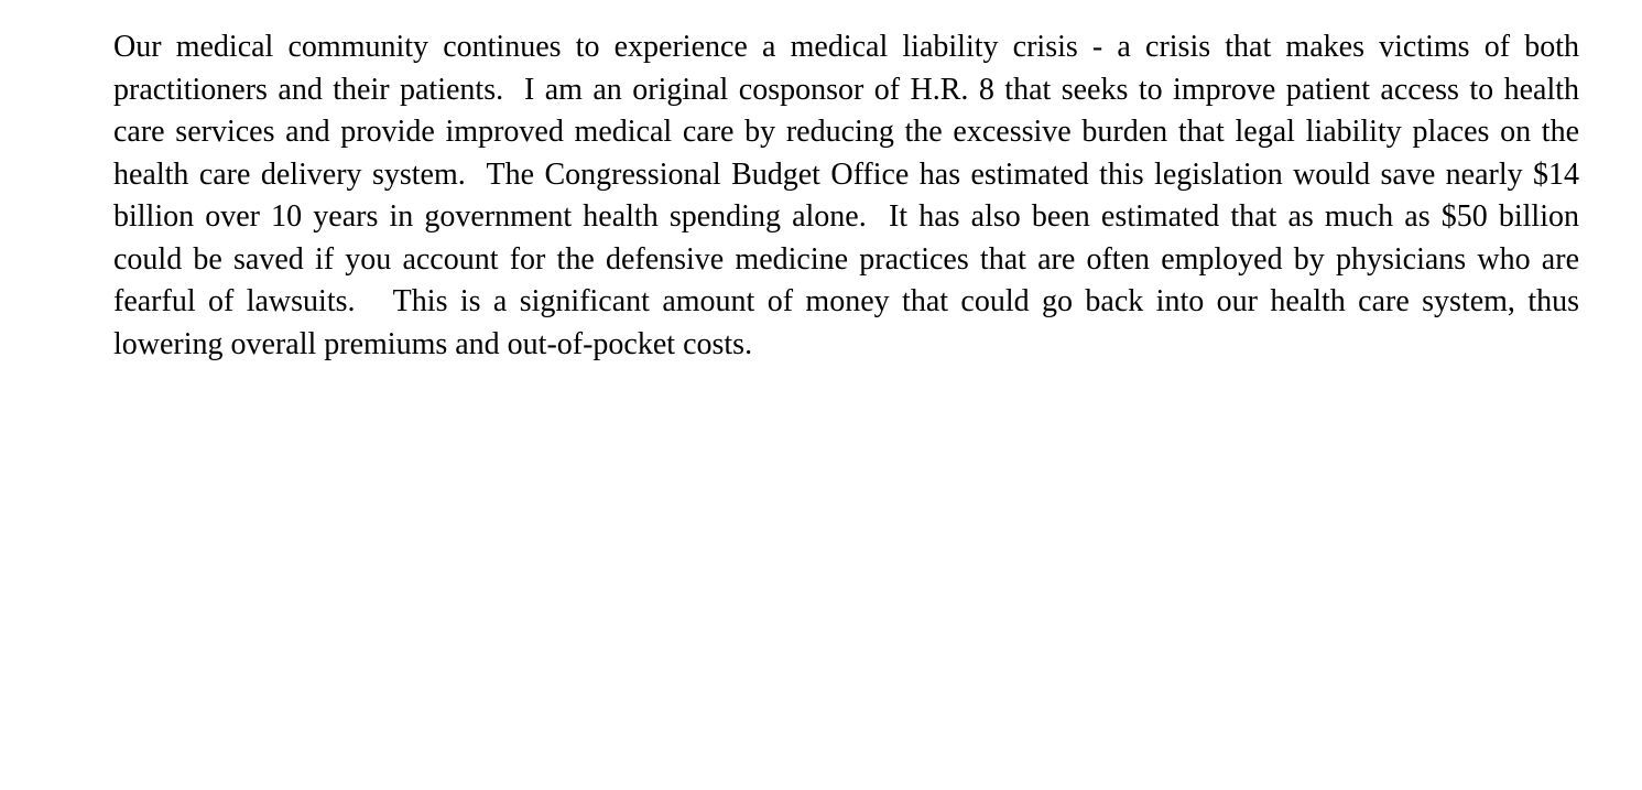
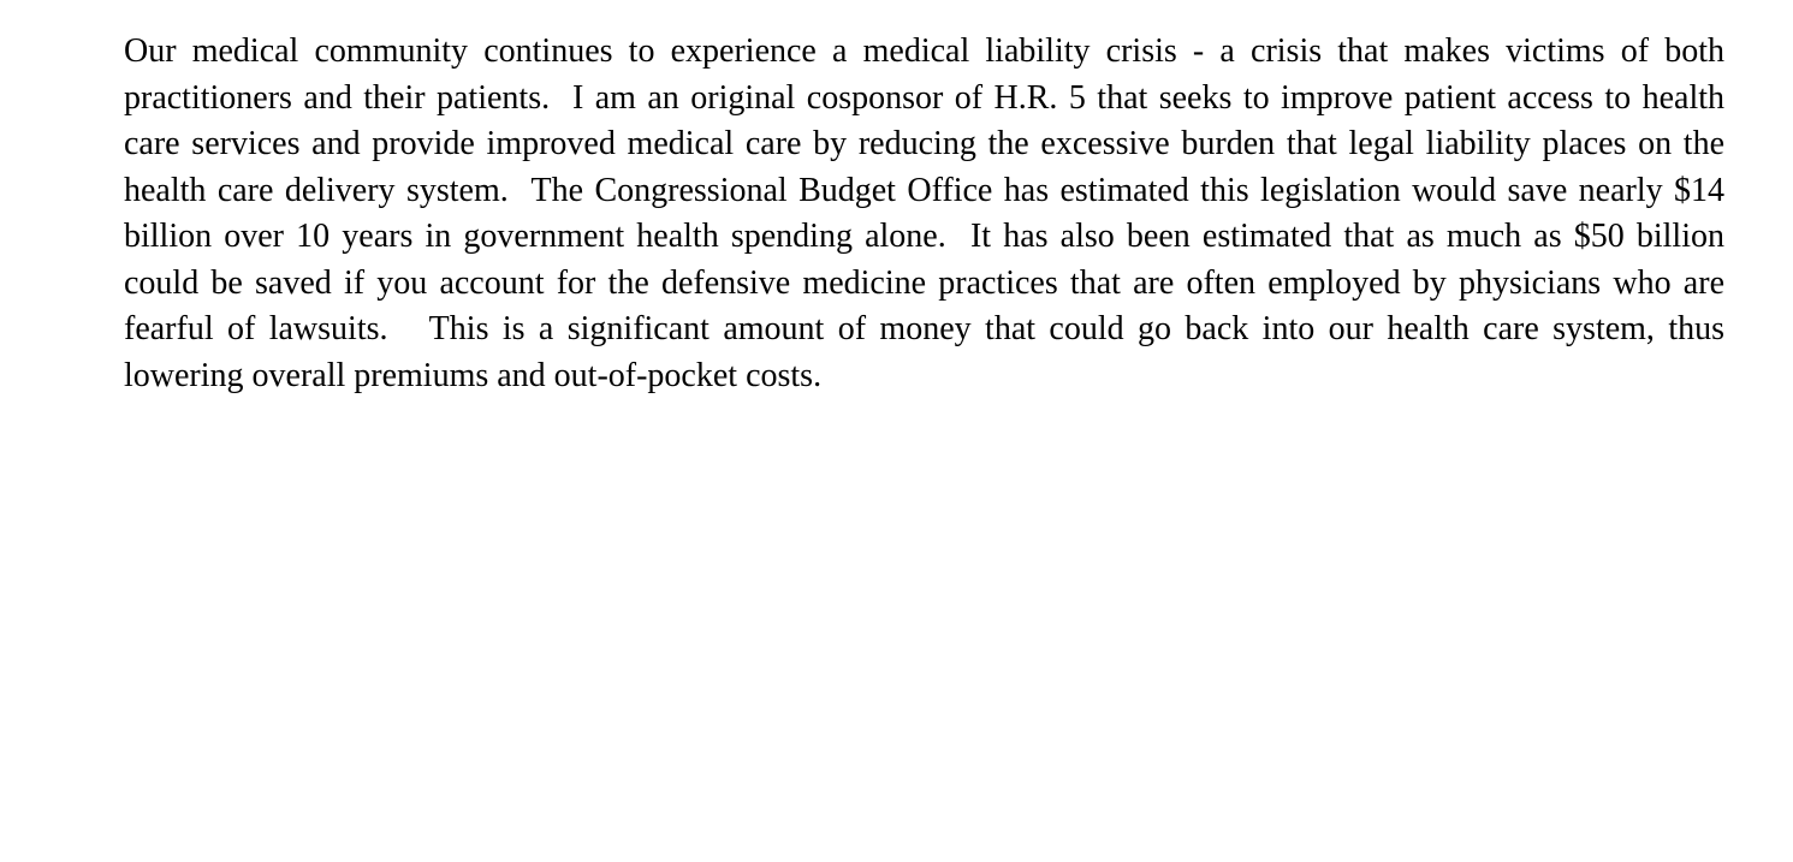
- Our medical community continues to experience a medical liability crisis - a crisis that makes victims of both practitioners and their patients. I am an original cosponsor of H.R. 8 that seeks to improve patient access to health care services and provide improved medical care by reducing the excessive burden that legal liability places on the health care delivery system. The Congressional Budget Office has estimated this legislation would save nearly $14 billion over 10 years in government health spending alone. It has also been estimated that as much as $50 billion could be saved if you account for the defensive medicine practices that are often employed by physicians who are fearful of lawsuits. This is a significant amount of money that could go back into our health care system, thus lowering overall premiums and out-of-pocket costs.
+ Our medical community continues to experience a medical liability crisis - a crisis that makes victims of both practitioners and their patients. I am an original cosponsor of H.R. 5 that seeks to improve patient access to health care services and provide improved medical care by reducing the excessive burden that legal liability places on the health care delivery system. The Congressional Budget Office has estimated this legislation would save nearly $14 billion over 10 years in government health spending alone. It has also been estimated that as much as $50 billion could be saved if you account for the defensive medicine practices that are often employed by physicians who are fearful of lawsuits. This is a significant amount of money that could go back into our health care system, thus lowering overall premiums and out-of-pocket costs.
